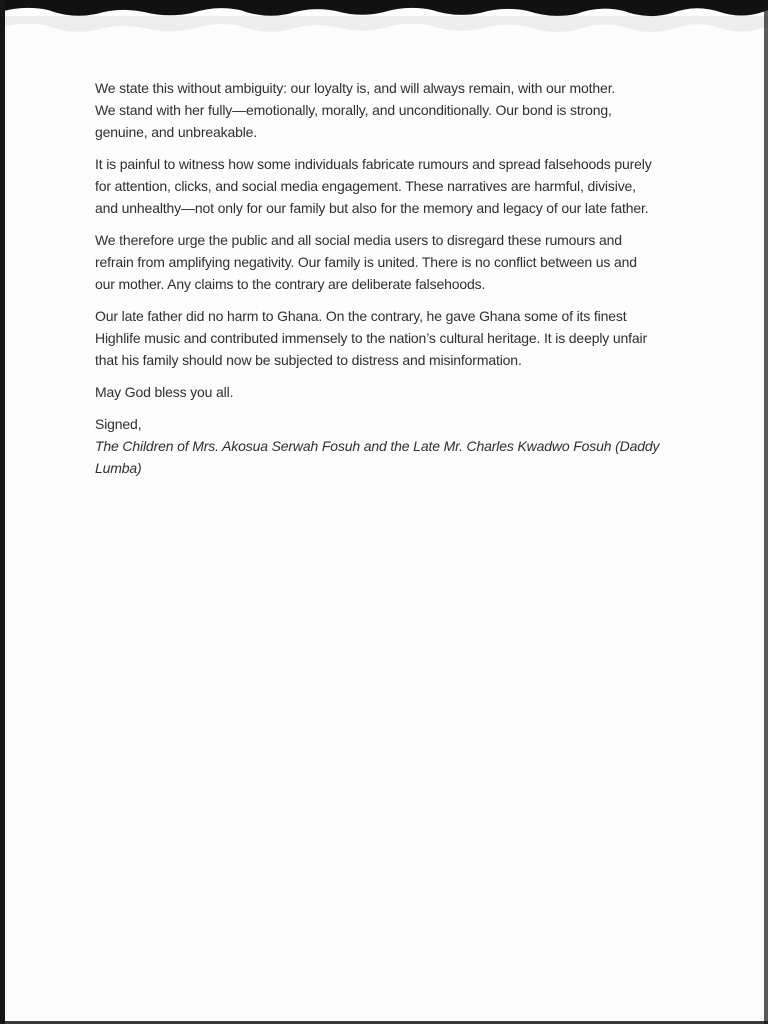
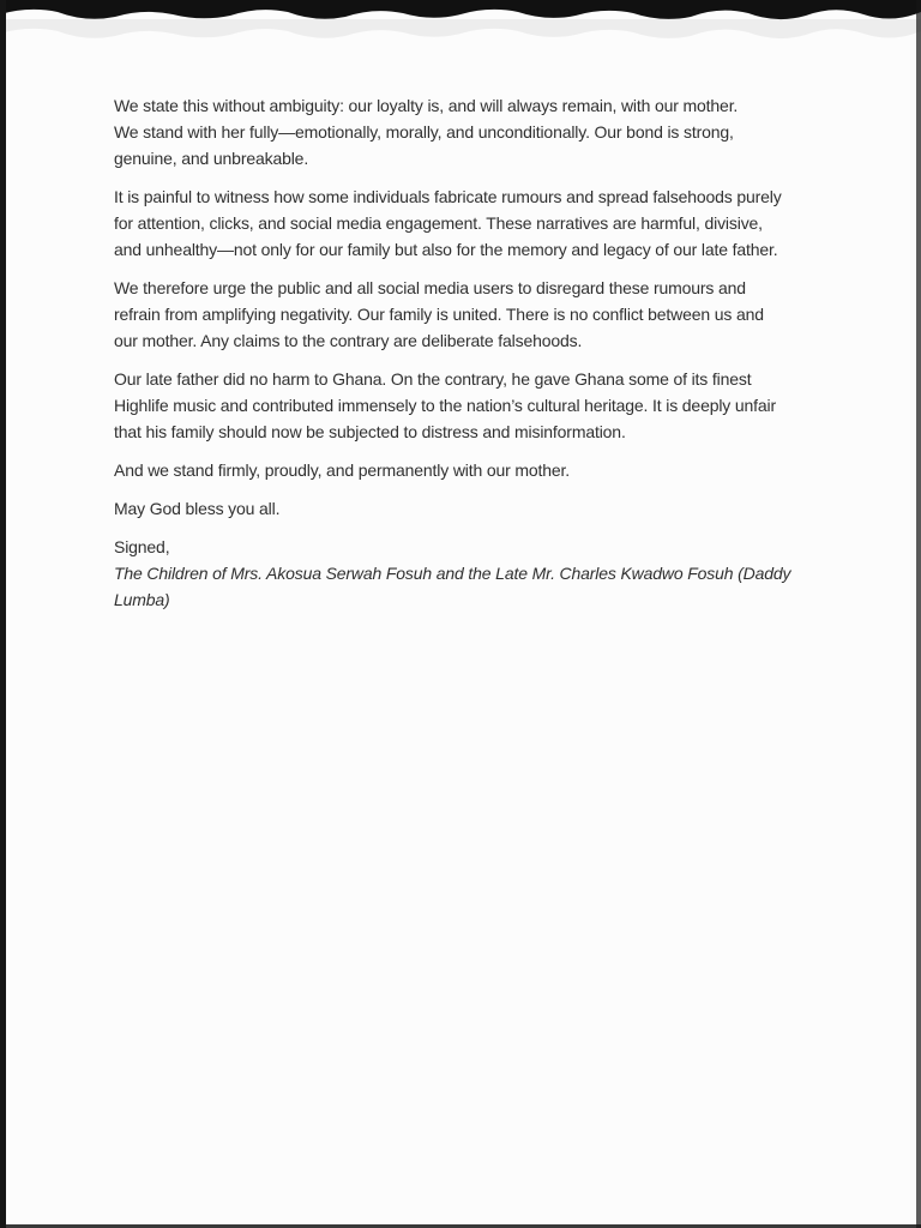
  We state this without ambiguity: our loyalty is, and will always remain, with our mother.
  We stand with her fully—emotionally, morally, and unconditionally. Our bond is strong,
  genuine, and unbreakable.
  It is painful to witness how some individuals fabricate rumours and spread falsehoods purely
  for attention, clicks, and social media engagement. These narratives are harmful, divisive,
  and unhealthy—not only for our family but also for the memory and legacy of our late father.
  We therefore urge the public and all social media users to disregard these rumours and
  refrain from amplifying negativity. Our family is united. There is no conflict between us and
  our mother. Any claims to the contrary are deliberate falsehoods.
  Our late father did no harm to Ghana. On the contrary, he gave Ghana some of its finest
  Highlife music and contributed immensely to the nation’s cultural heritage. It is deeply unfair
  that his family should now be subjected to distress and misinformation.
+ And we stand firmly, proudly, and permanently with our mother.
  May God bless you all.
  Signed,
  The Children of Mrs. Akosua Serwah Fosuh and the Late Mr. Charles Kwadwo Fosuh (Daddy
  Lumba)
